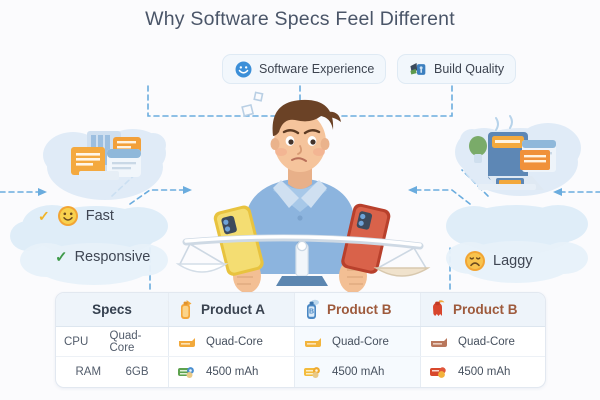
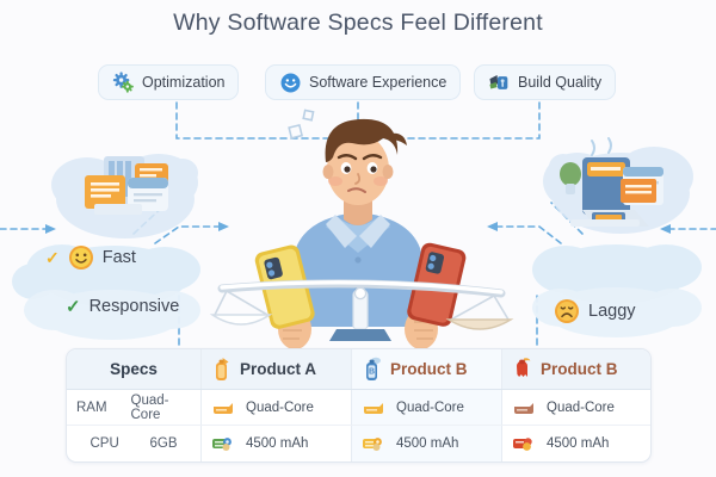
  Why Software Specs Feel Different
+ Optimization
  Software Experience
  Build Quality
  ✓
  Fast
  ✓
  Responsive
  Laggy
  Specs
  Product A
  Product B
  Product B
- CPU
+ RAM
  Quad-Core
  Quad-Core
  Quad-Core
  Quad-Core
- RAM
+ CPU
  6GB
  4500 mAh
  4500 mAh
  4500 mAh
